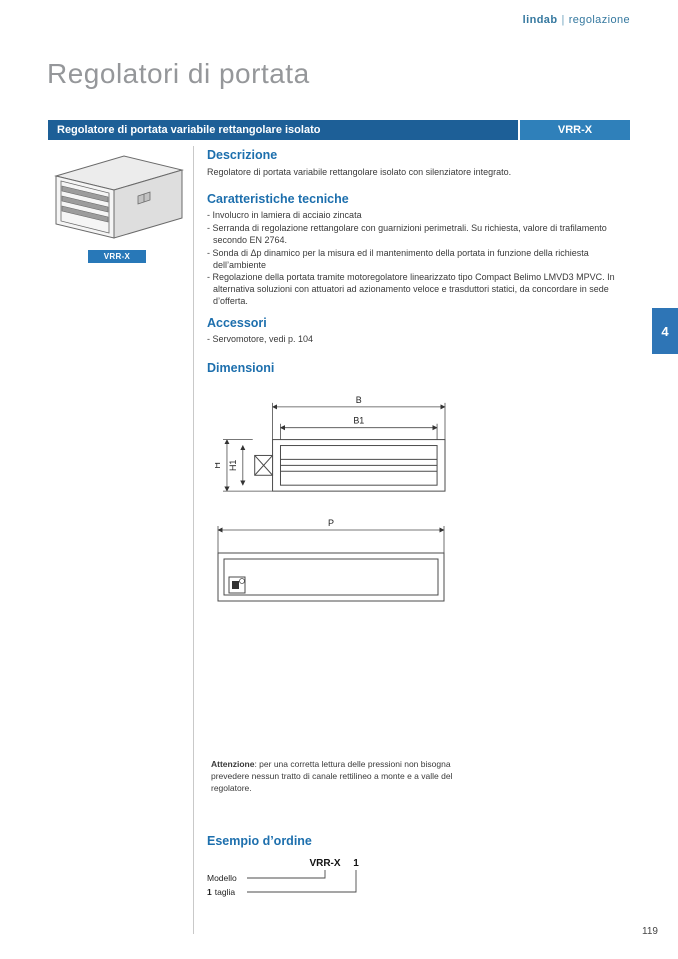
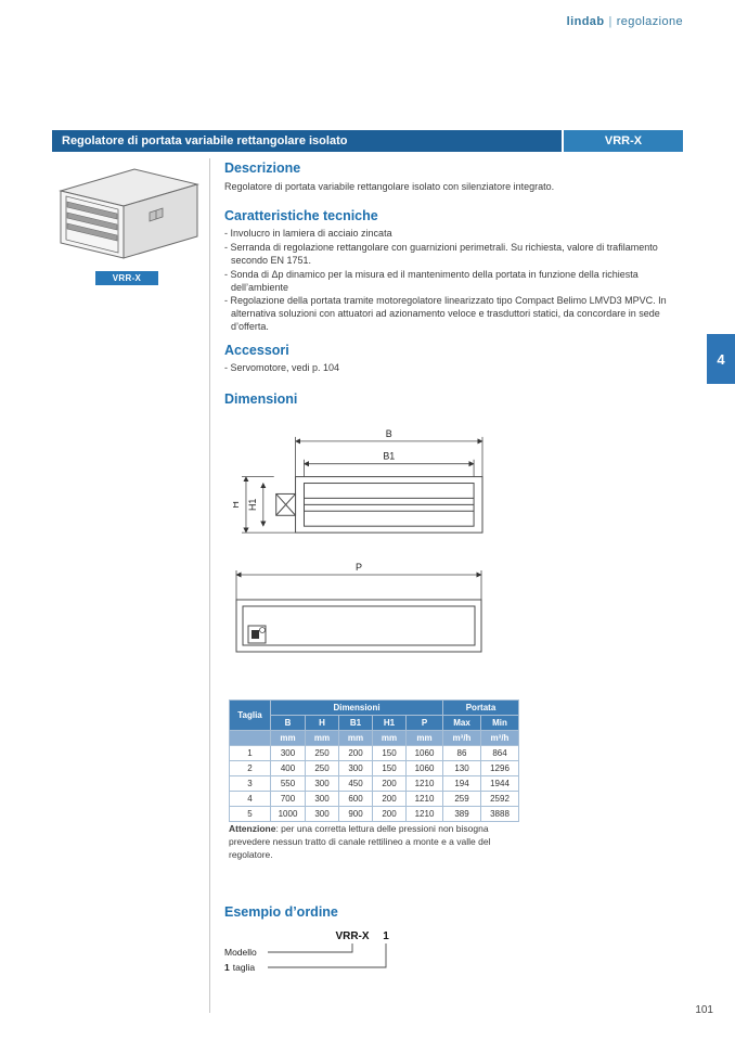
  lindab | regolazione
- Regolatori di portata
  Regolatore di portata variabile rettangolare isolato
  VRR-X
  VRR-X
  Descrizione
  Regolatore di portata variabile rettangolare isolato con silenziatore integrato.
  Caratteristiche tecniche
  - Involucro in lamiera di acciaio zincata
- - Serranda di regolazione rettangolare con guarnizioni perimetrali. Su richiesta, valore di trafilamento secondo EN 2764.
+ - Serranda di regolazione rettangolare con guarnizioni perimetrali. Su richiesta, valore di trafilamento secondo EN 1751.
  - Sonda di Δp dinamico per la misura ed il mantenimento della portata in funzione della richiesta dell’ambiente
  - Regolazione della portata tramite motoregolatore linearizzato tipo Compact Belimo LMVD3 MPVC. In alternativa soluzioni con attuatori ad azionamento veloce e trasduttori statici, da concordare in sede d’offerta.
  Accessori
  - Servomotore, vedi p. 104
  Dimensioni
  B
  B1
  P
+ Taglia	Dimensioni	Portata
+ B	H	B1	H1	P	Max	Min
+ 	mm	mm	mm	mm	mm	m³/h	m³/h
+ 1	300	250	200	150	1060	86	864
+ 2	400	250	300	150	1060	130	1296
+ 3	550	300	450	200	1210	194	1944
+ 4	700	300	600	200	1210	259	2592
+ 5	1000	300	900	200	1210	389	3888
  Attenzione: per una corretta lettura delle pressioni non bisogna prevedere nessun tratto di canale rettilineo a monte e a valle del regolatore.
  Esempio d’ordine
  VRR-X
  1
  Modello
  1 taglia
  4
- 119
+ 101
